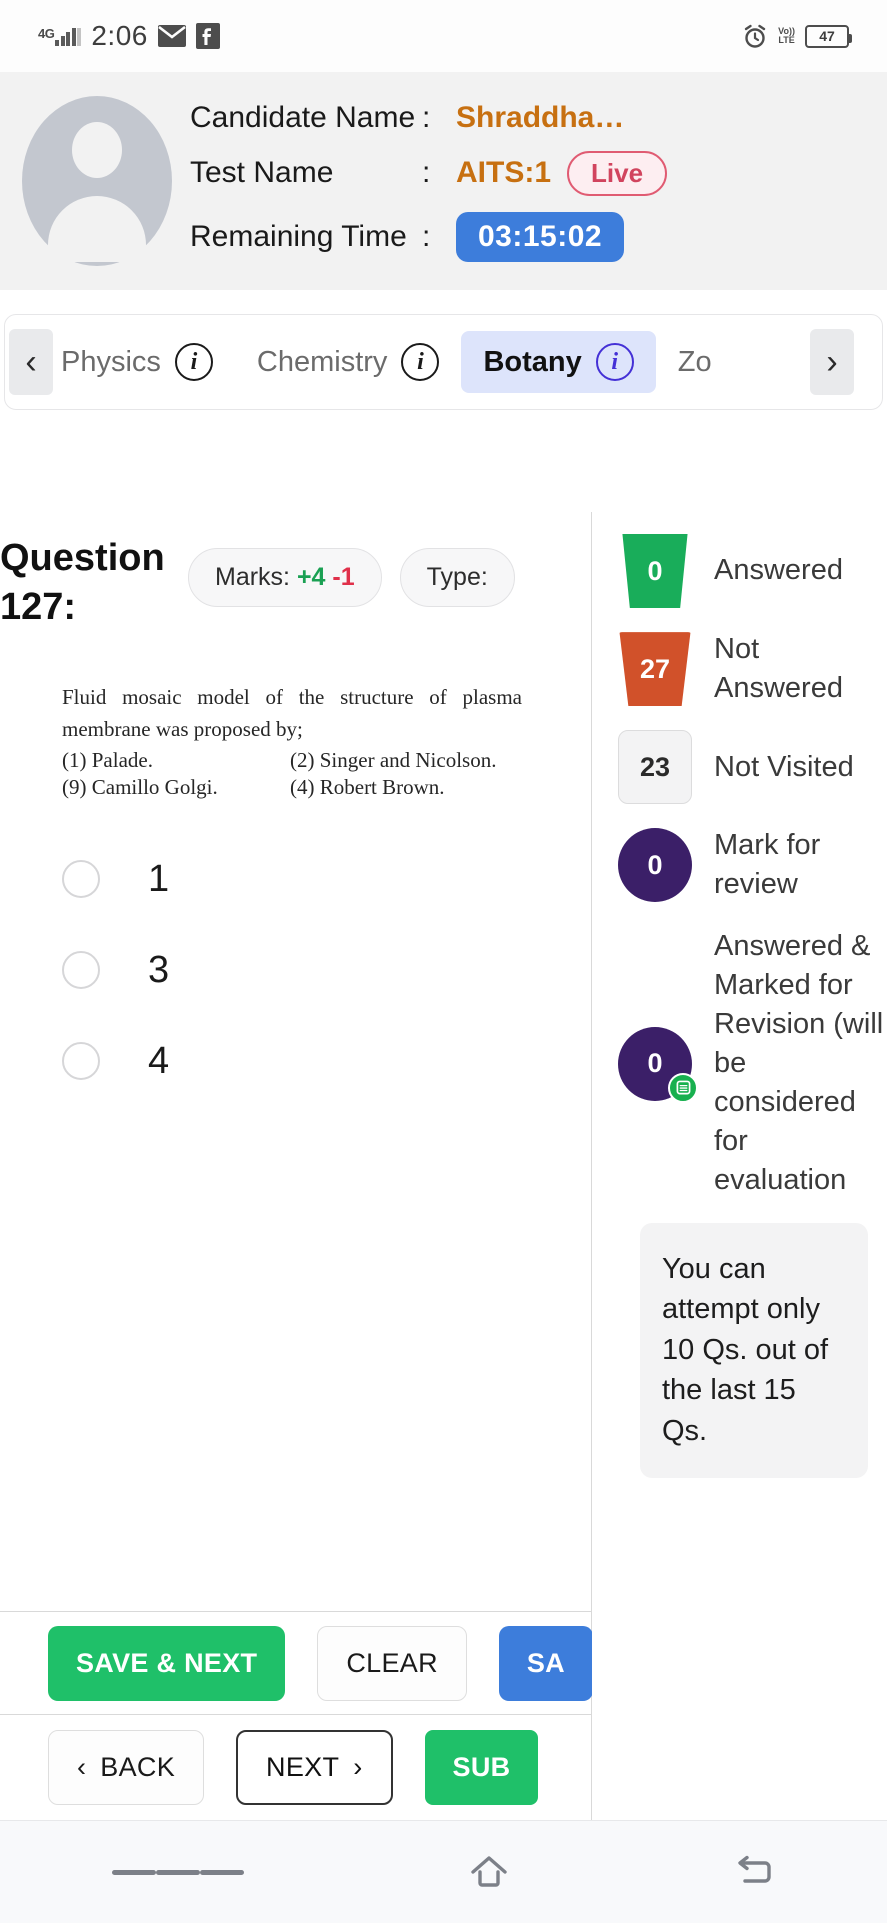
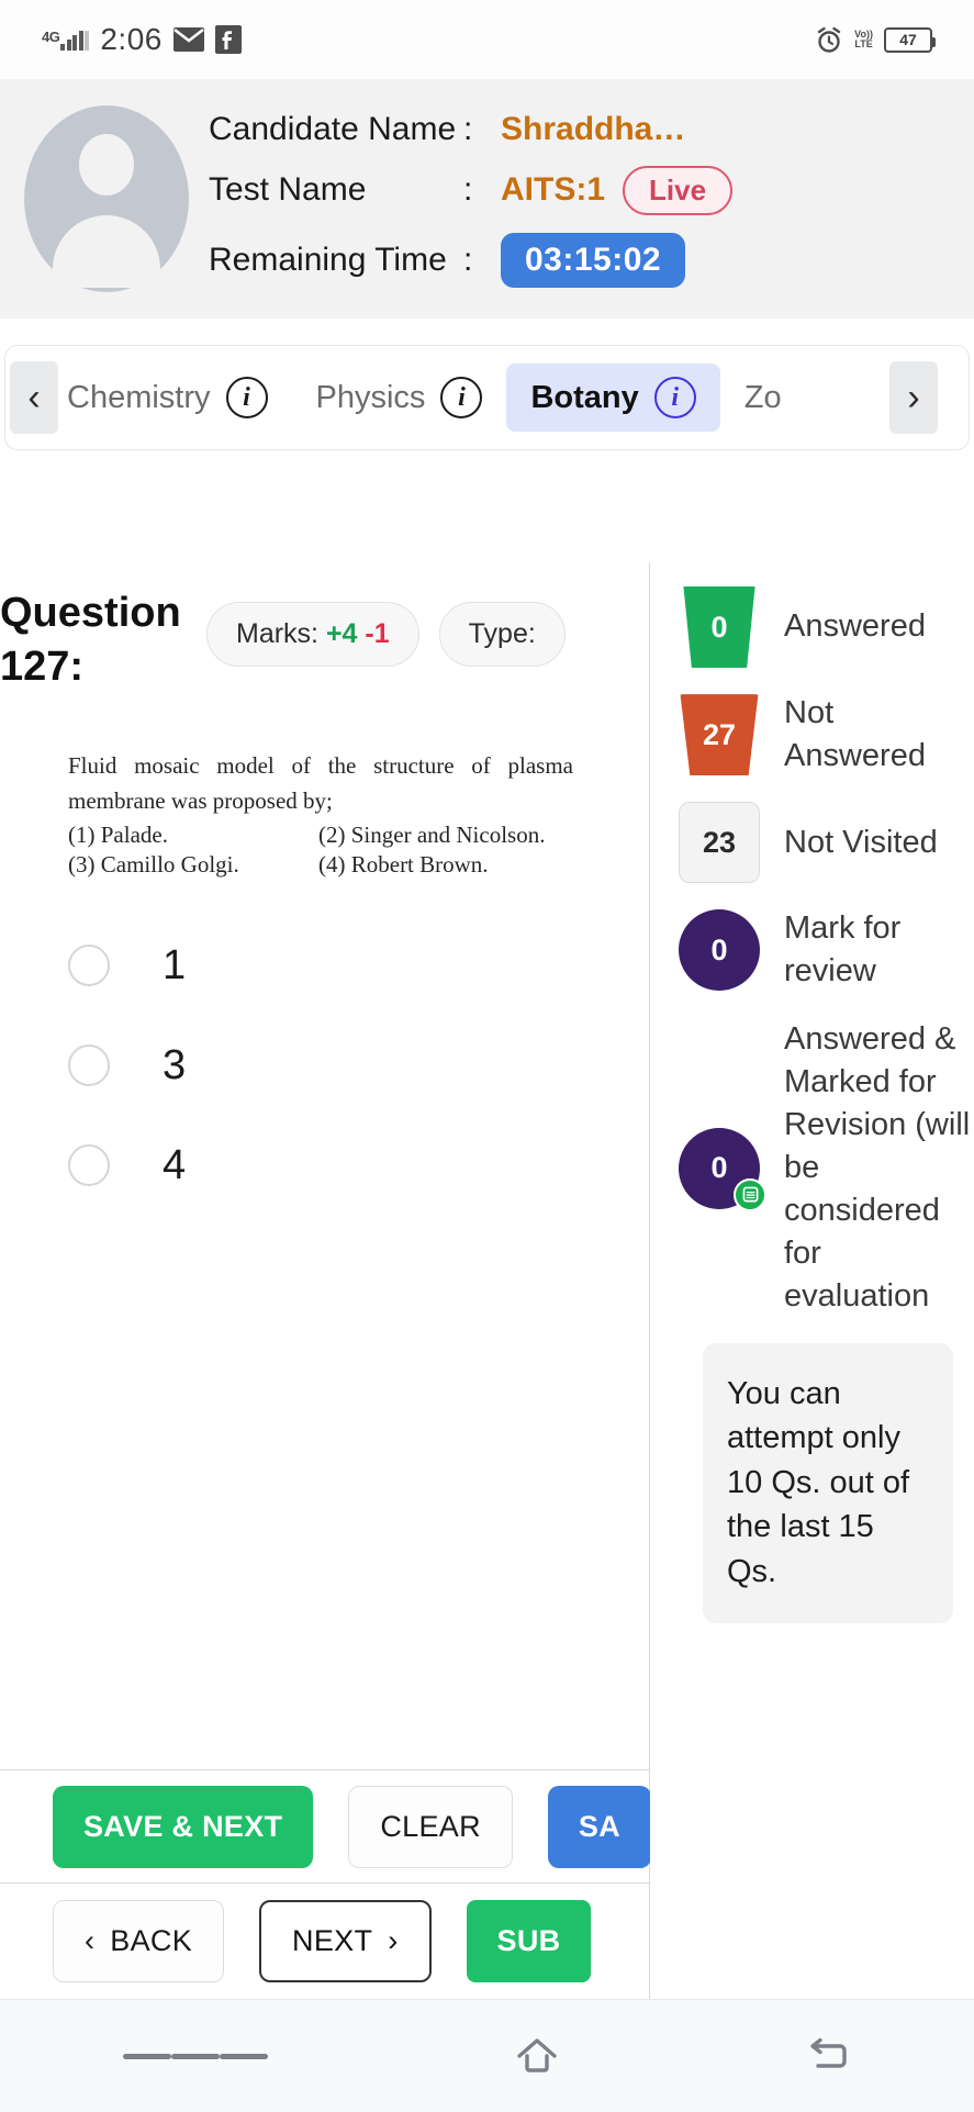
  4G
  2:06
  Vo))
  LTE
  47
  Candidate Name
  :
  Shraddha…
  Test Name
  :
  AITS:1
  Live
  Remaining Time
  :
  03:15:02
- Physics
+ Chemistry
  i
- Chemistry
+ Physics
  i
  Botany
  i
  Zo
  ‹
  ›
  Question
  127:
  Marks: +4 -1
  Type:
  Fluid mosaic model of the structure of plasma membrane was proposed by;
  (1) Palade.
  (2) Singer and Nicolson.
- (9) Camillo Golgi.
+ (3) Camillo Golgi.
  (4) Robert Brown.
  1
  3
  4
  SAVE & NEXT
  CLEAR
  SA
  ‹
  BACK
  NEXT
  ›
  SUB
  0
  Answered
  27
  Not Answered
  23
  Not Visited
  0
  Mark for review
  0
  Answered & Marked for Revision (will be considered for evaluation
  You can attempt only 10 Qs. out of the last 15 Qs.
